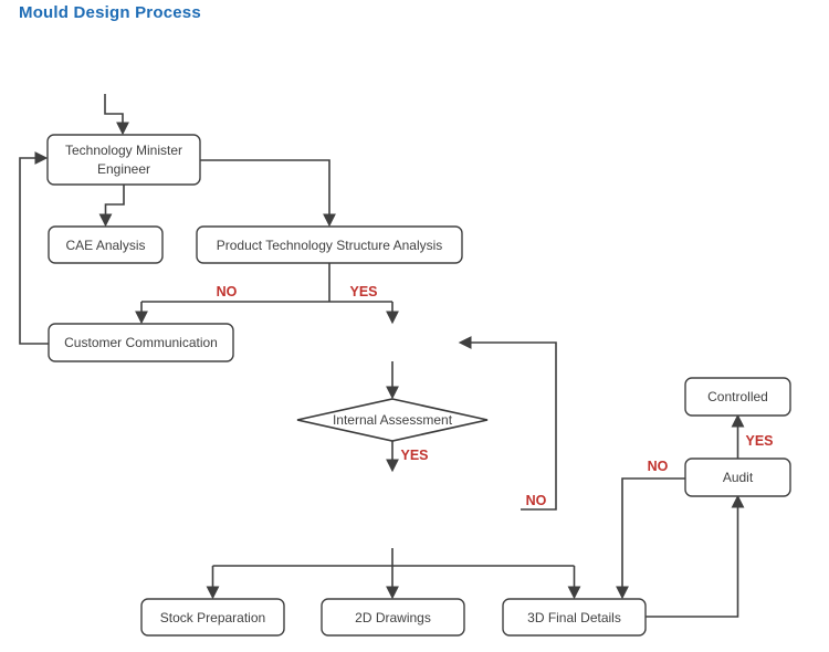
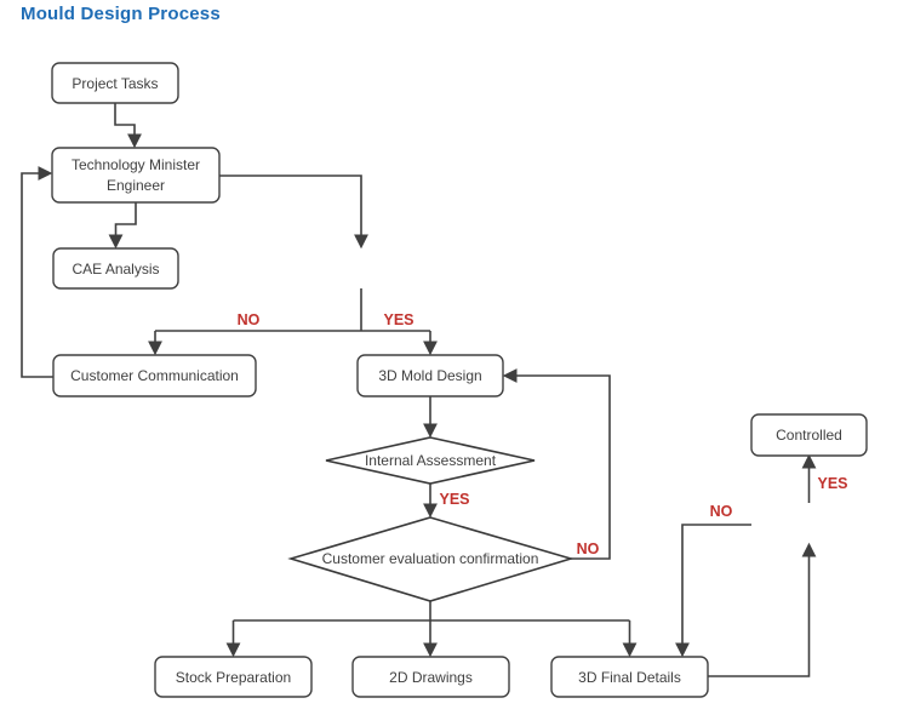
  Mould Design Process
  NO
  YES
  YES
  NO
  NO
  YES
+ Project Tasks
  Technology Minister
  Engineer
  CAE Analysis
- Product Technology Structure Analysis
  Customer Communication
+ 3D Mold Design
  Internal Assessment
+ Customer evaluation confirmation
  Stock Preparation
  2D Drawings
  3D Final Details
  Controlled
- Audit
